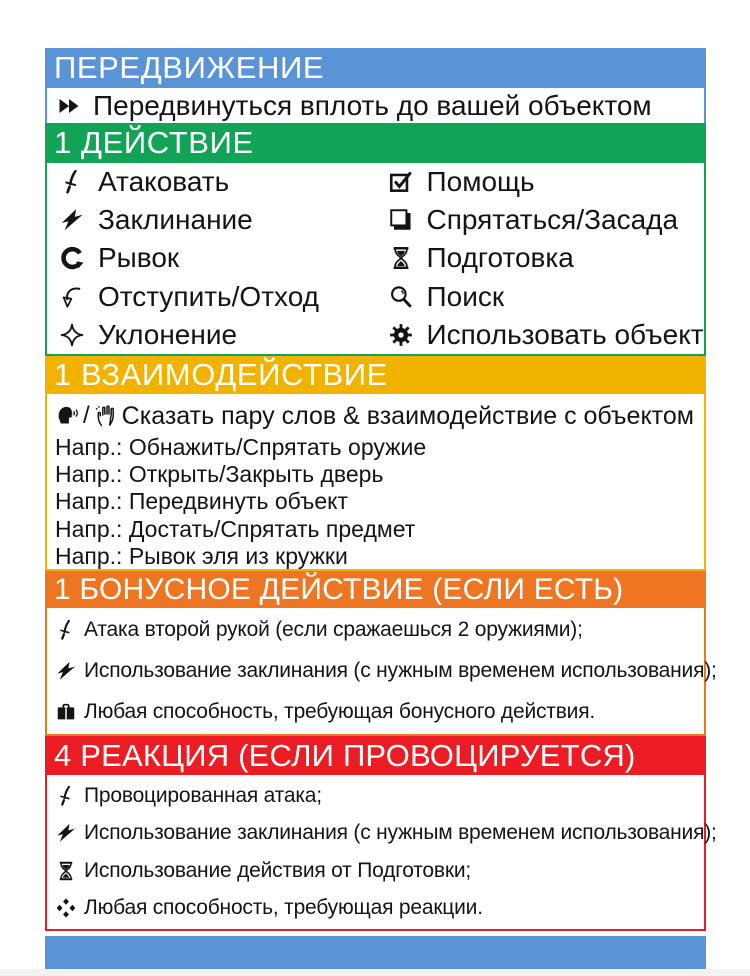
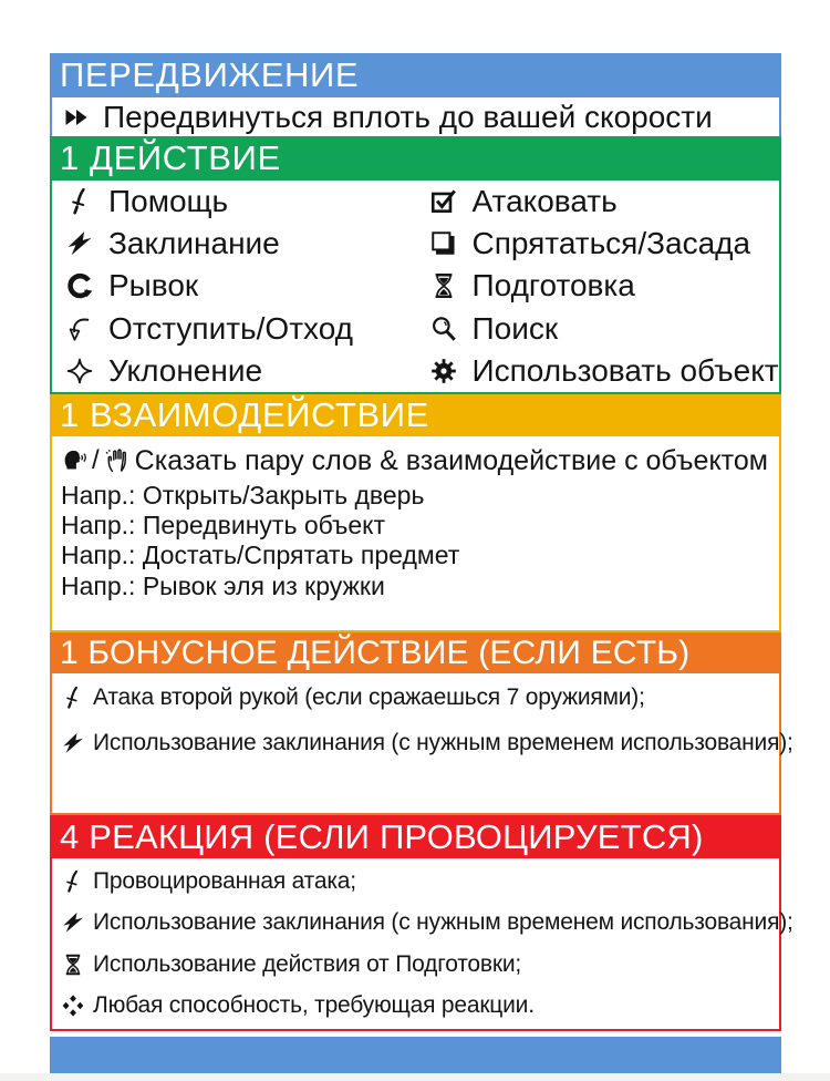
  ПЕРЕДВИЖЕНИЕ
- Передвинуться вплоть до вашей объектом
+ Передвинуться вплоть до вашей скорости
  1 ДЕЙСТВИЕ
- Атаковать
+ Помощь
  Заклинание
  Рывок
  Отступить/Отход
  Уклонение
- Помощь
+ Атаковать
  Спрятаться/Засада
  Подготовка
  Поиск
  Использовать объект
  1 ВЗАИМОДЕЙСТВИЕ
  /
  Сказать пару слов & взаимодействие с объектом
- Напр.: Обнажить/Спрятать оружие
  Напр.: Открыть/Закрыть дверь
  Напр.: Передвинуть объект
  Напр.: Достать/Спрятать предмет
  Напр.: Рывок эля из кружки
  1 БОНУСНОЕ ДЕЙСТВИЕ (ЕСЛИ ЕСТЬ)
- Атака второй рукой (если сражаешься 2 оружиями);
+ Атака второй рукой (если сражаешься 7 оружиями);
  Использование заклинания (с нужным временем использования);
- Любая способность, требующая бонусного действия.
  4 РЕАКЦИЯ (ЕСЛИ ПРОВОЦИРУЕТСЯ)
  Провоцированная атака;
  Использование заклинания (с нужным временем использования);
  Использование действия от Подготовки;
  Любая способность, требующая реакции.
